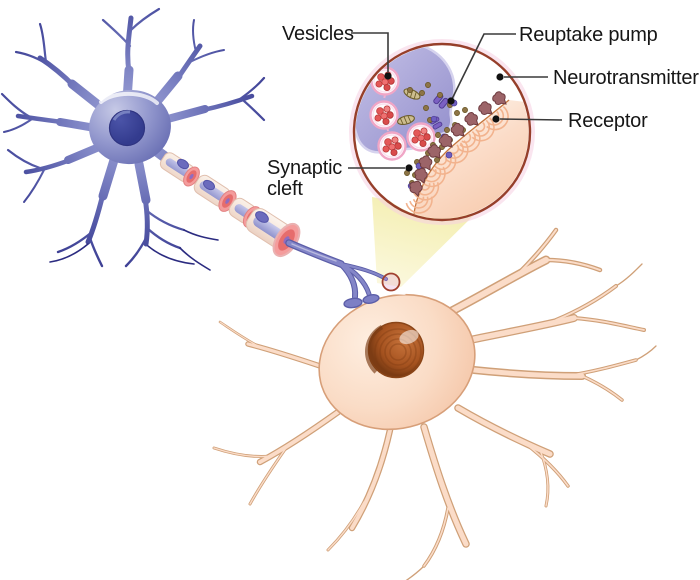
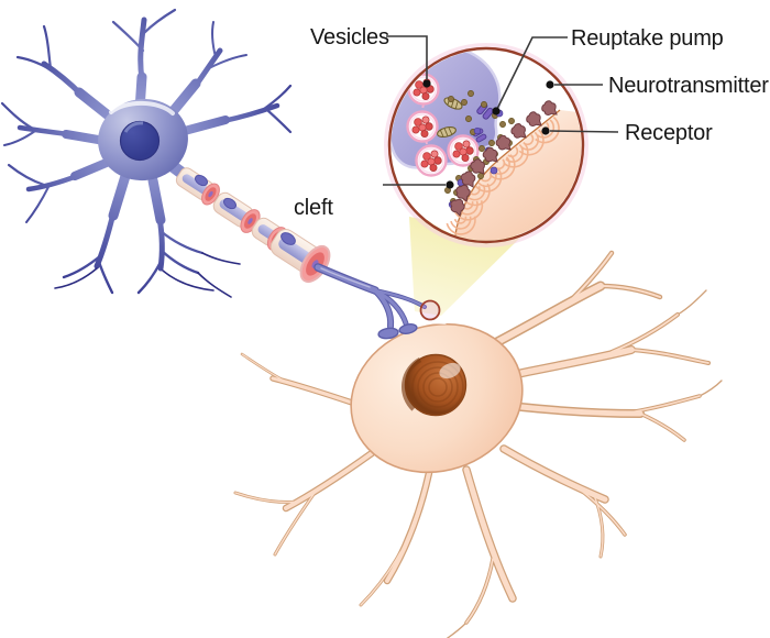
  Vesicles
  Reuptake pump
  Neurotransmitter
  Receptor
- Synaptic
  cleft
